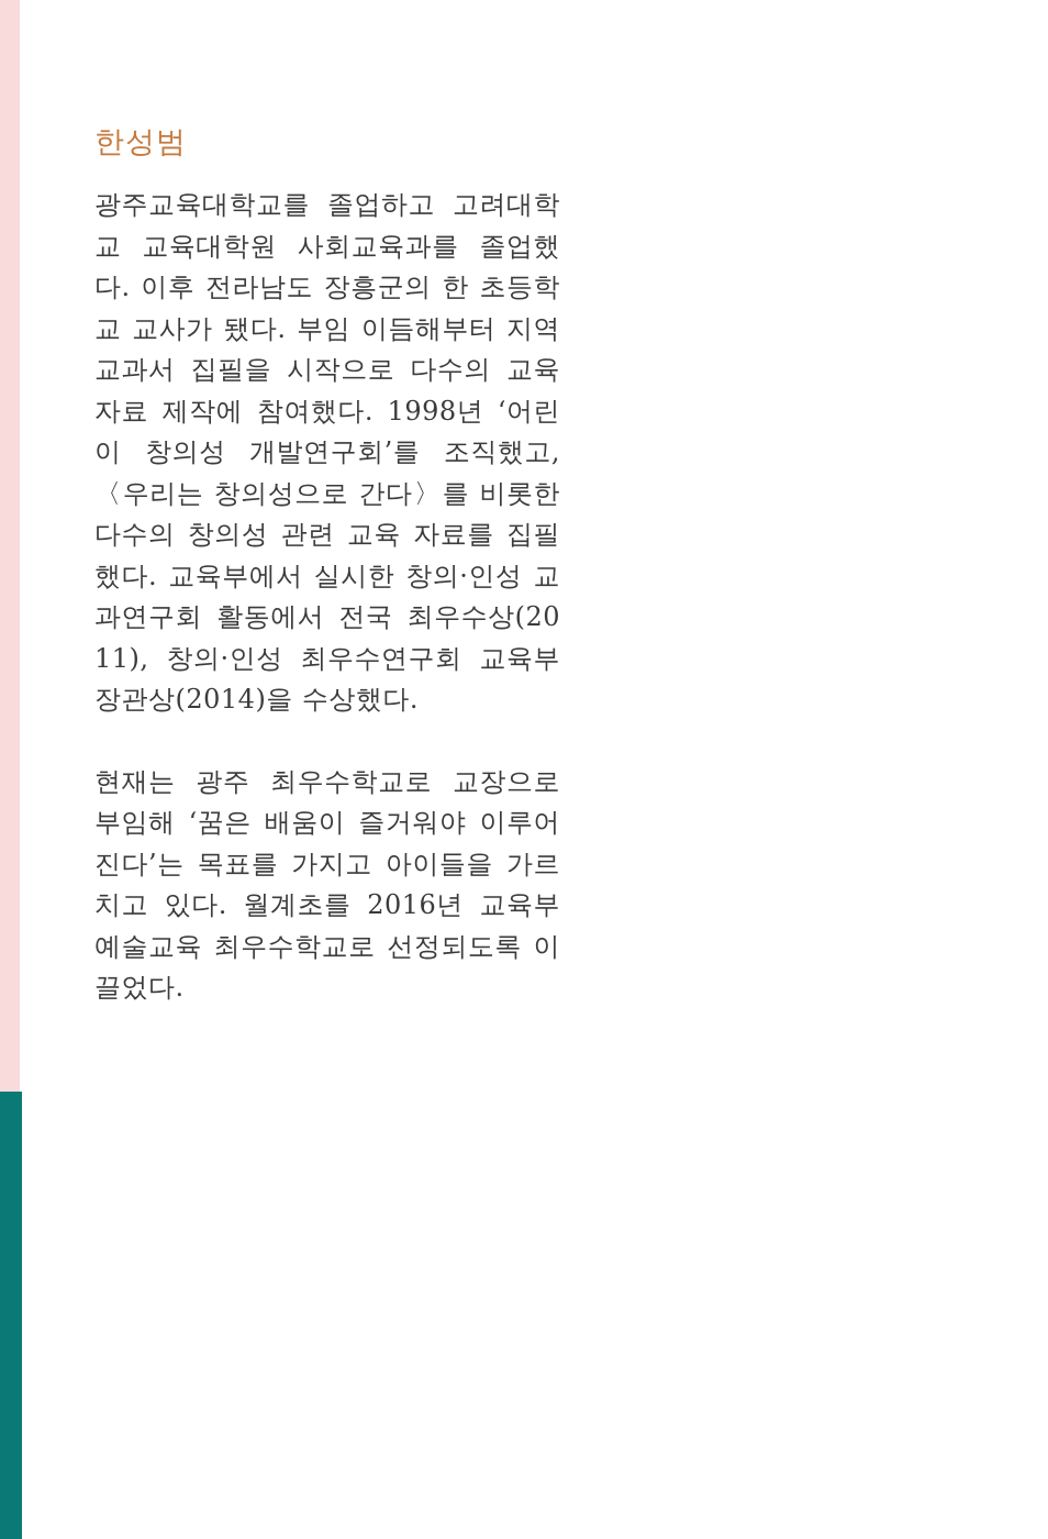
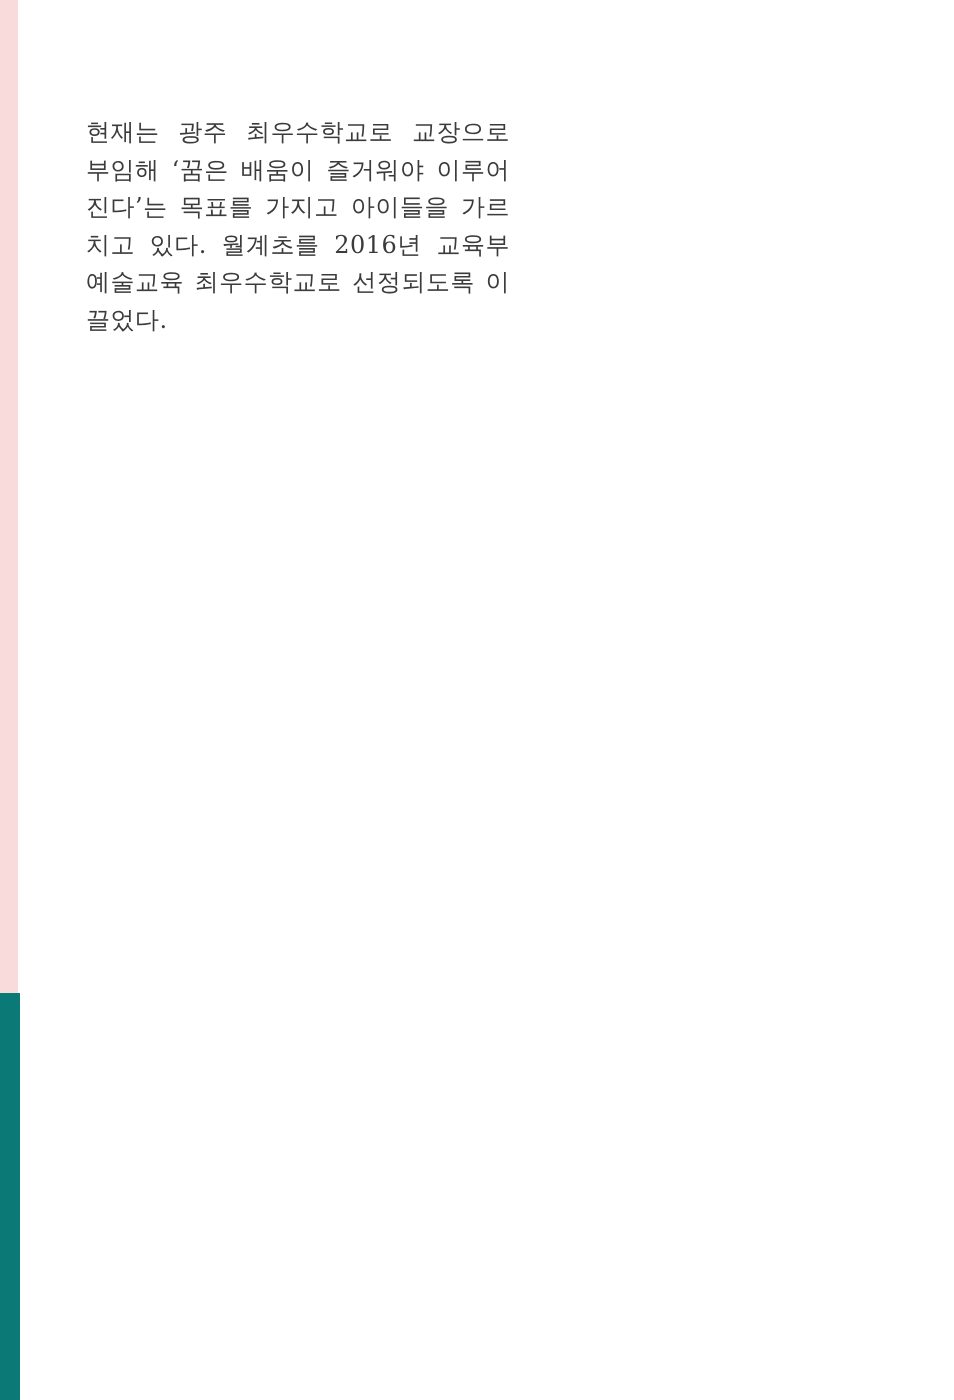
- 한성범
- 광주교육대학교를 졸업하고 고려대학교 교육대학원 사회교육과를 졸업했다. 이후 전라남도 장흥군의 한 초등학교 교사가 됐다. 부임 이듬해부터 지역 교과서 집필을 시작으로 다수의 교육 자료 제작에 참여했다. 1998년 ‘어린이 창의성 개발연구회’를 조직했고, 〈우리는 창의성으로 간다〉를 비롯한 다수의 창의성 관련 교육 자료를 집필했다. 교육부에서 실시한 창의·인성 교과연구회 활동에서 전국 최우수상(2011), 창의·인성 최우수연구회 교육부장관상(2014)을 수상했다.
  현재는 광주 최우수학교로 교장으로 부임해 ‘꿈은 배움이 즐거워야 이루어진다’는 목표를 가지고 아이들을 가르치고 있다. 월계초를 2016년 교육부 예술교육 최우수학교로 선정되도록 이끌었다.
